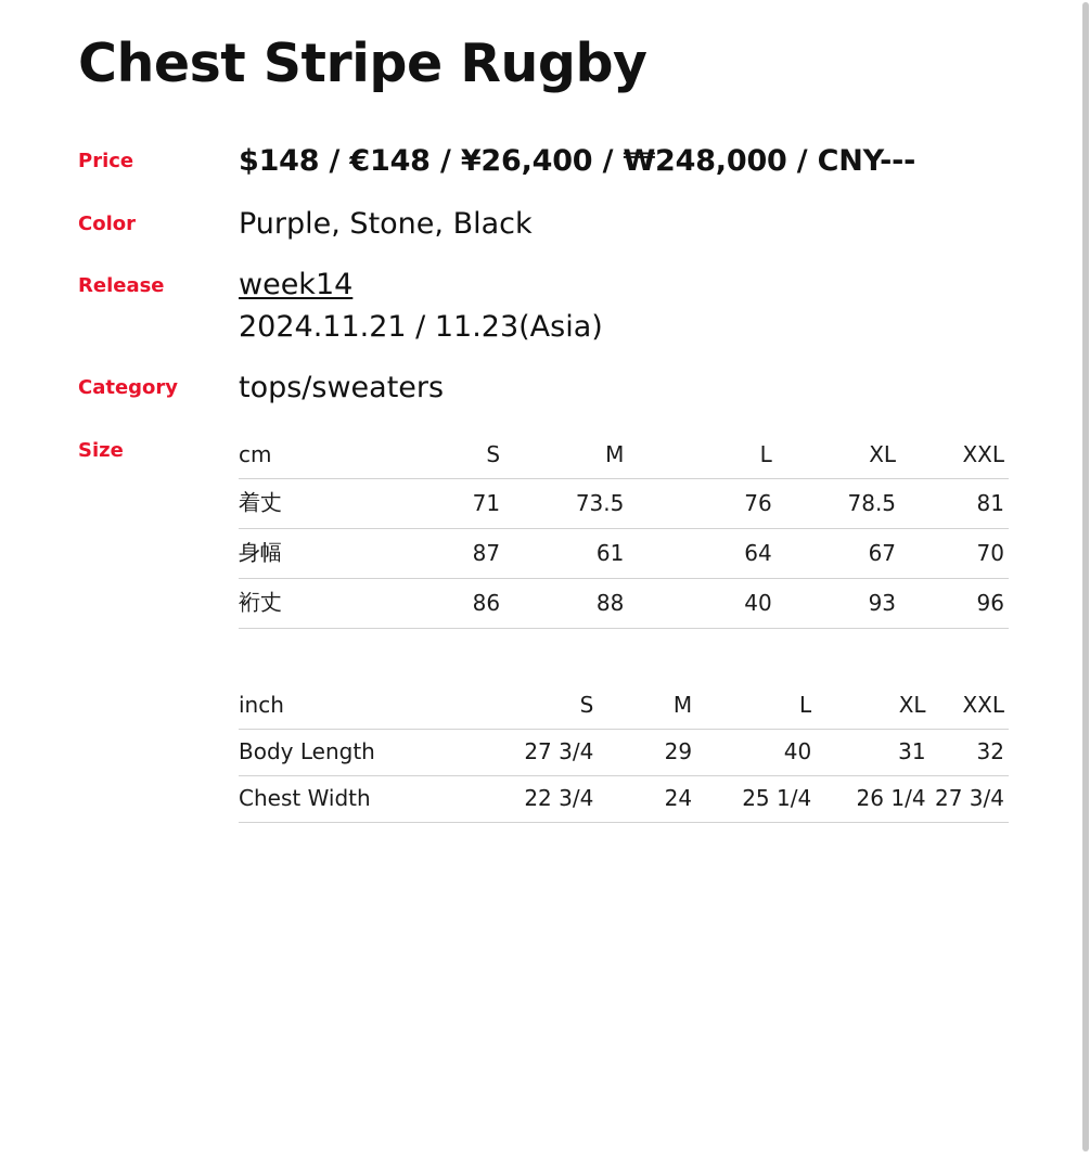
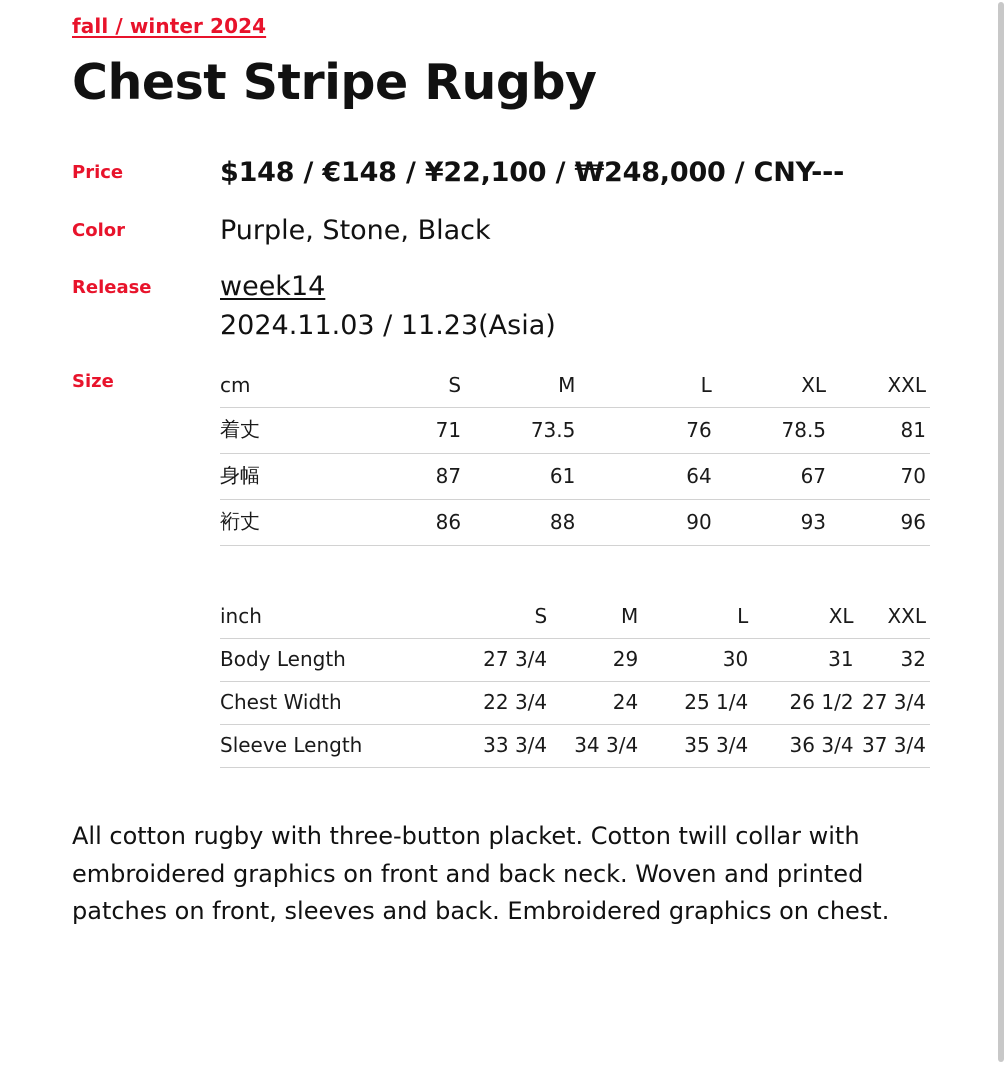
+ fall / winter 2024
  Chest Stripe Rugby
  Price
- $148 / €148 / ¥26,400 / ₩248,000 / CNY---
+ $148 / €148 / ¥22,100 / ₩248,000 / CNY---
  Color
  Purple, Stone, Black
  Release
  week14
- 2024.11.21 / 11.23(Asia)
+ 2024.11.03 / 11.23(Asia)
- Category
- tops/sweaters
  Size
  cm	S	M	L	XL	XXL
  着丈	71	73.5	76	78.5	81
  身幅	87	61	64	67	70
- 裄丈	86	88	40	93	96
+ 裄丈	86	88	90	93	96
  inch	S	M	L	XL	XXL
- Body Length	27 3/4	29	40	31	32
+ Body Length	27 3/4	29	30	31	32
- Chest Width	22 3/4	24	25 1/4	26 1/4	27 3/4
+ Chest Width	22 3/4	24	25 1/4	26 1/2	27 3/4
+ Sleeve Length	33 3/4	34 3/4	35 3/4	36 3/4	37 3/4
+ All cotton rugby with three-button placket. Cotton twill collar with embroidered graphics on front and back neck. Woven and printed patches on front, sleeves and back. Embroidered graphics on chest.
